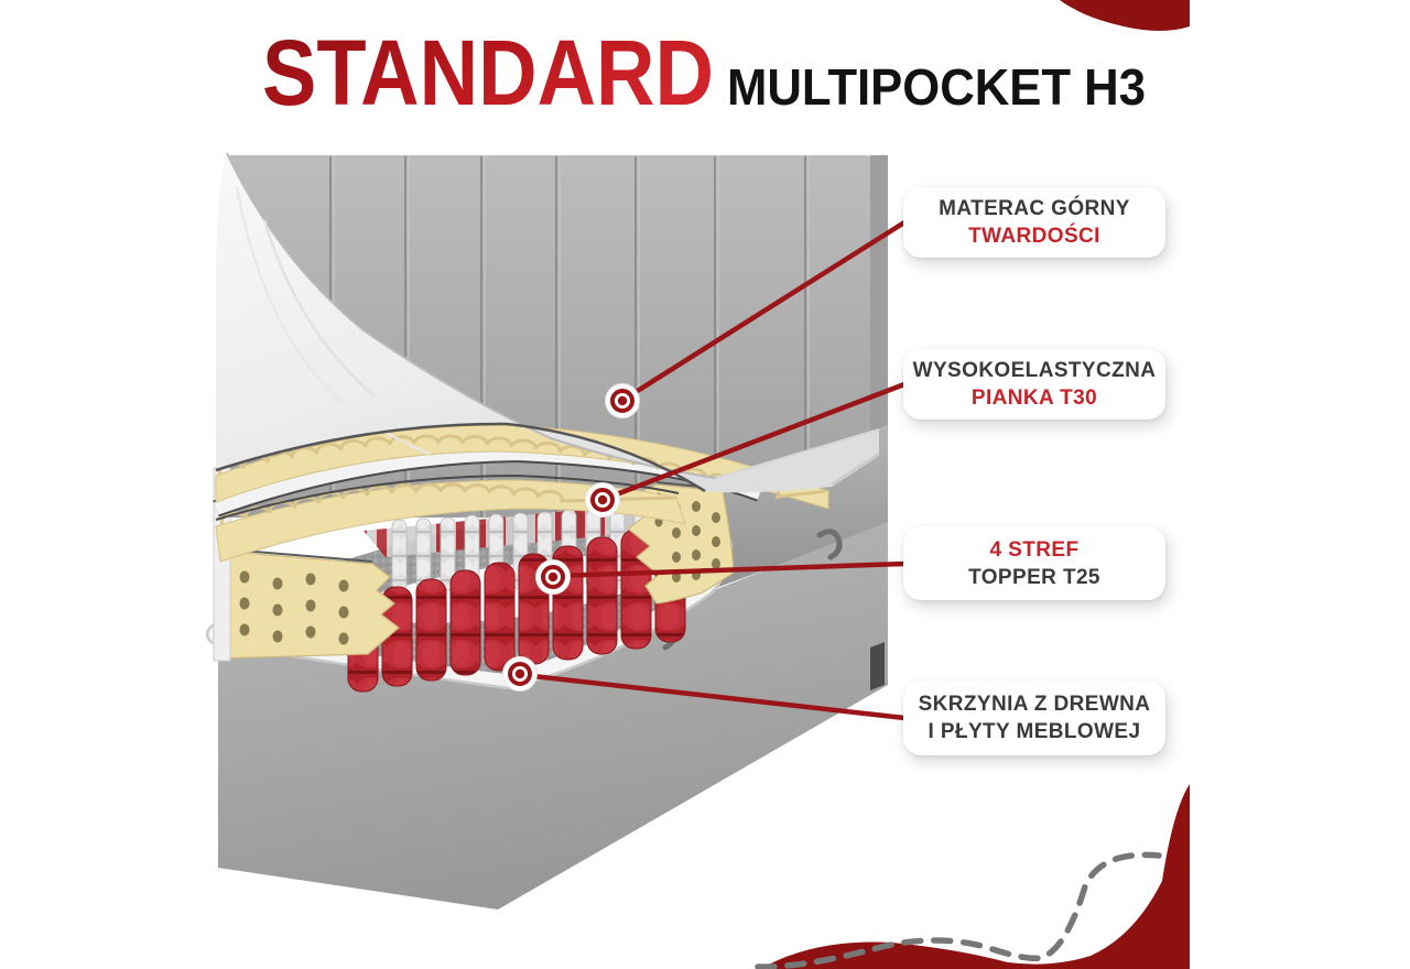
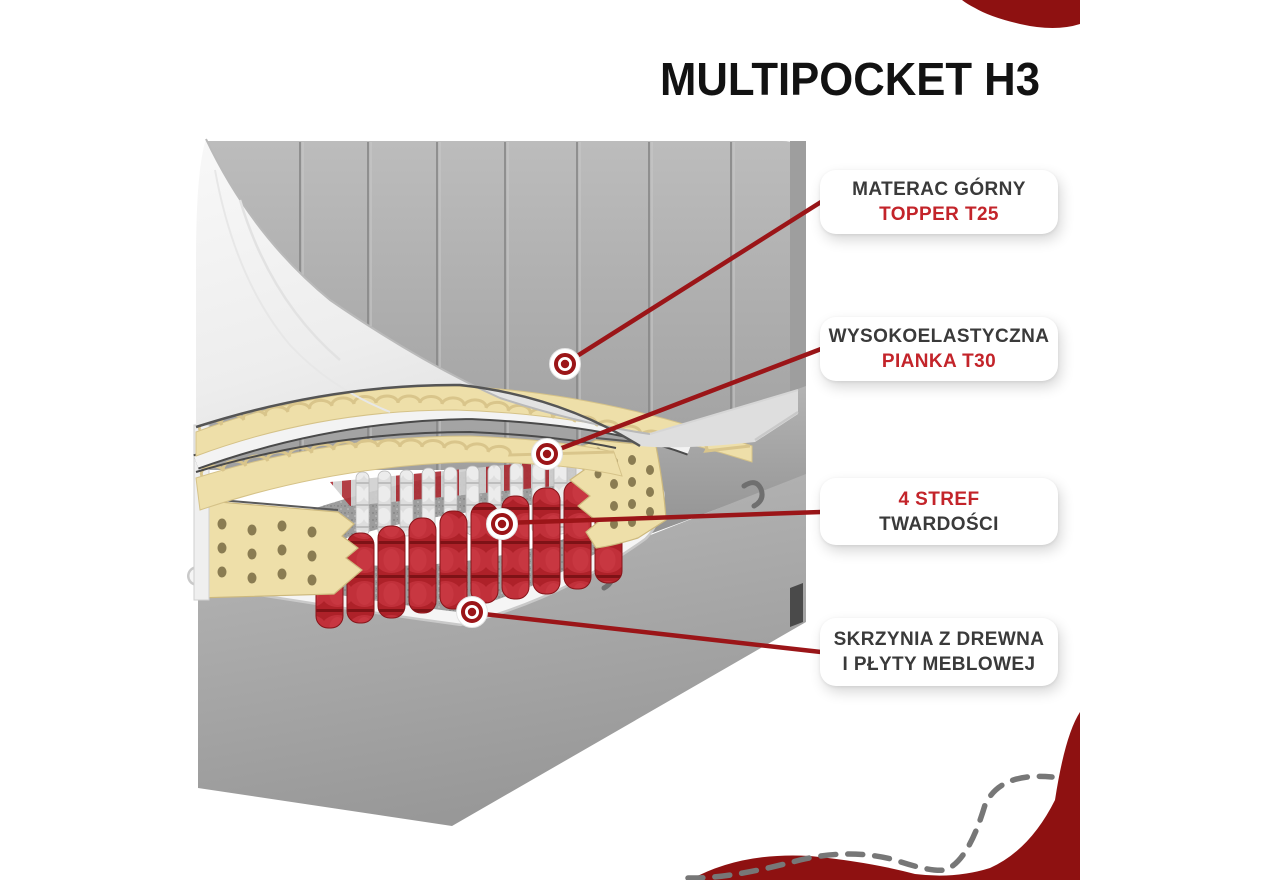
- STANDARD
  MULTIPOCKET H3
  MATERAC GÓRNY
- TWARDOŚCI
+ TOPPER T25
  WYSOKOELASTYCZNA
  PIANKA T30
  4 STREF
- TOPPER T25
+ TWARDOŚCI
  SKRZYNIA Z DREWNA
  I PŁYTY MEBLOWEJ
